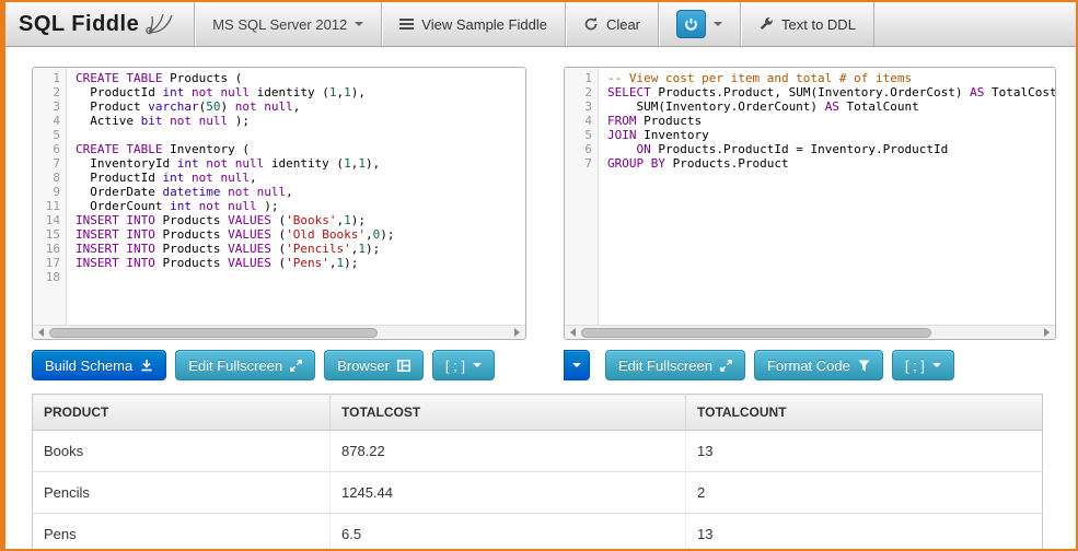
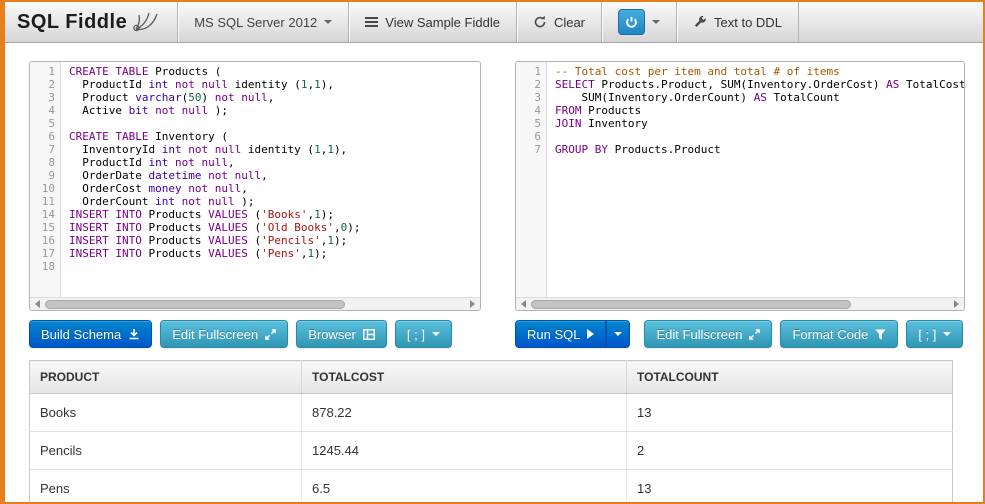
  SQL Fiddle
  MS SQL Server 2012
  View Sample Fiddle
  Clear
  Text to DDL
  1
  CREATE TABLE Products (
  2
  ProductId int not null identity (1,1),
  3
  Product varchar(50) not null,
  4
  Active bit not null );
  5
  6
  CREATE TABLE Inventory (
  7
  InventoryId int not null identity (1,1),
  8
  ProductId int not null,
  9
  OrderDate datetime not null,
+ 10
+ OrderCost money not null,
  11
  OrderCount int not null );
  14
  INSERT INTO Products VALUES ('Books',1);
  15
  INSERT INTO Products VALUES ('Old Books',0);
  16
  INSERT INTO Products VALUES ('Pencils',1);
  17
  INSERT INTO Products VALUES ('Pens',1);
  18
  1
- -- View cost per item and total # of items
+ -- Total cost per item and total # of items
  2
  SELECT Products.Product, SUM(Inventory.OrderCost) AS TotalCost
  3
  SUM(Inventory.OrderCount) AS TotalCount
  4
  FROM Products
  5
  JOIN Inventory
  6
- ON Products.ProductId = Inventory.ProductId
  7
  GROUP BY Products.Product
  Build Schema
  Edit Fullscreen
  Browser
  [ ; ]
+ Run SQL
  Edit Fullscreen
  Format Code
  [ ; ]
  PRODUCT	TOTALCOST	TOTALCOUNT
  Books	878.22	13
  Pencils	1245.44	2
  Pens	6.5	13
